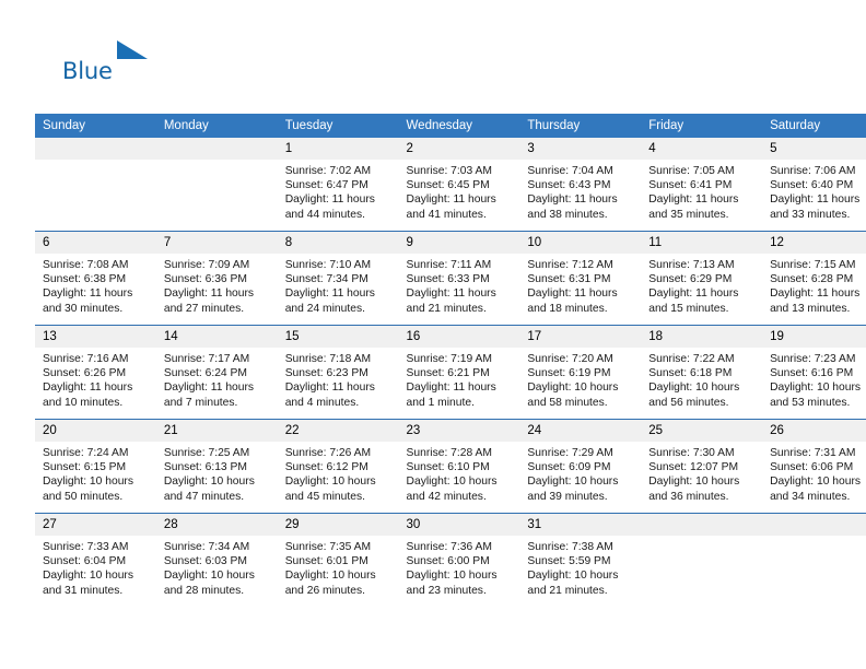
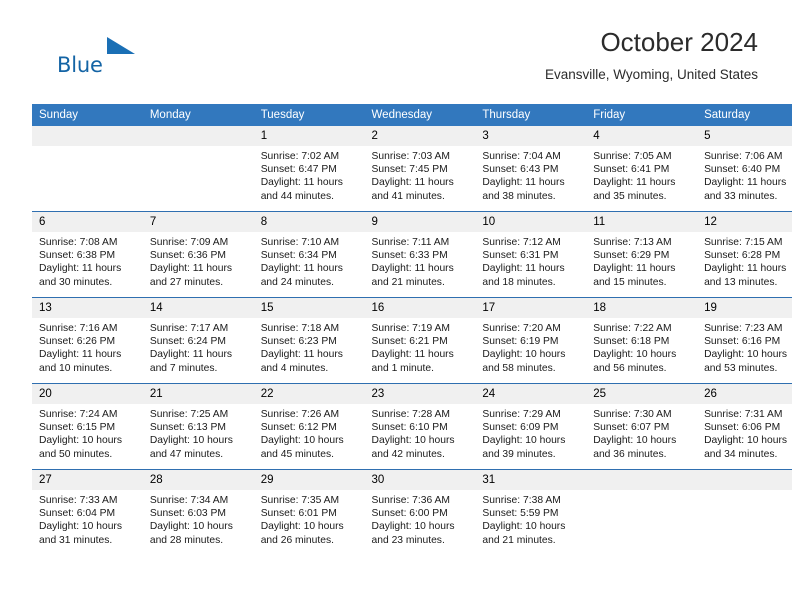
  Blue
+ October 2024
+ Evansville, Wyoming, United States
  Sunday	Monday	Tuesday	Wednesday	Thursday	Friday	Saturday
- 		1Sunrise: 7:02 AMSunset: 6:47 PMDaylight: 11 hoursand 44 minutes.	2Sunrise: 7:03 AMSunset: 6:45 PMDaylight: 11 hoursand 41 minutes.	3Sunrise: 7:04 AMSunset: 6:43 PMDaylight: 11 hoursand 38 minutes.	4Sunrise: 7:05 AMSunset: 6:41 PMDaylight: 11 hoursand 35 minutes.	5Sunrise: 7:06 AMSunset: 6:40 PMDaylight: 11 hoursand 33 minutes.
+ 		1Sunrise: 7:02 AMSunset: 6:47 PMDaylight: 11 hoursand 44 minutes.	2Sunrise: 7:03 AMSunset: 7:45 PMDaylight: 11 hoursand 41 minutes.	3Sunrise: 7:04 AMSunset: 6:43 PMDaylight: 11 hoursand 38 minutes.	4Sunrise: 7:05 AMSunset: 6:41 PMDaylight: 11 hoursand 35 minutes.	5Sunrise: 7:06 AMSunset: 6:40 PMDaylight: 11 hoursand 33 minutes.
- 6Sunrise: 7:08 AMSunset: 6:38 PMDaylight: 11 hoursand 30 minutes.	7Sunrise: 7:09 AMSunset: 6:36 PMDaylight: 11 hoursand 27 minutes.	8Sunrise: 7:10 AMSunset: 7:34 PMDaylight: 11 hoursand 24 minutes.	9Sunrise: 7:11 AMSunset: 6:33 PMDaylight: 11 hoursand 21 minutes.	10Sunrise: 7:12 AMSunset: 6:31 PMDaylight: 11 hoursand 18 minutes.	11Sunrise: 7:13 AMSunset: 6:29 PMDaylight: 11 hoursand 15 minutes.	12Sunrise: 7:15 AMSunset: 6:28 PMDaylight: 11 hoursand 13 minutes.
+ 6Sunrise: 7:08 AMSunset: 6:38 PMDaylight: 11 hoursand 30 minutes.	7Sunrise: 7:09 AMSunset: 6:36 PMDaylight: 11 hoursand 27 minutes.	8Sunrise: 7:10 AMSunset: 6:34 PMDaylight: 11 hoursand 24 minutes.	9Sunrise: 7:11 AMSunset: 6:33 PMDaylight: 11 hoursand 21 minutes.	10Sunrise: 7:12 AMSunset: 6:31 PMDaylight: 11 hoursand 18 minutes.	11Sunrise: 7:13 AMSunset: 6:29 PMDaylight: 11 hoursand 15 minutes.	12Sunrise: 7:15 AMSunset: 6:28 PMDaylight: 11 hoursand 13 minutes.
  13Sunrise: 7:16 AMSunset: 6:26 PMDaylight: 11 hoursand 10 minutes.	14Sunrise: 7:17 AMSunset: 6:24 PMDaylight: 11 hoursand 7 minutes.	15Sunrise: 7:18 AMSunset: 6:23 PMDaylight: 11 hoursand 4 minutes.	16Sunrise: 7:19 AMSunset: 6:21 PMDaylight: 11 hoursand 1 minute.	17Sunrise: 7:20 AMSunset: 6:19 PMDaylight: 10 hoursand 58 minutes.	18Sunrise: 7:22 AMSunset: 6:18 PMDaylight: 10 hoursand 56 minutes.	19Sunrise: 7:23 AMSunset: 6:16 PMDaylight: 10 hoursand 53 minutes.
- 20Sunrise: 7:24 AMSunset: 6:15 PMDaylight: 10 hoursand 50 minutes.	21Sunrise: 7:25 AMSunset: 6:13 PMDaylight: 10 hoursand 47 minutes.	22Sunrise: 7:26 AMSunset: 6:12 PMDaylight: 10 hoursand 45 minutes.	23Sunrise: 7:28 AMSunset: 6:10 PMDaylight: 10 hoursand 42 minutes.	24Sunrise: 7:29 AMSunset: 6:09 PMDaylight: 10 hoursand 39 minutes.	25Sunrise: 7:30 AMSunset: 12:07 PMDaylight: 10 hoursand 36 minutes.	26Sunrise: 7:31 AMSunset: 6:06 PMDaylight: 10 hoursand 34 minutes.
+ 20Sunrise: 7:24 AMSunset: 6:15 PMDaylight: 10 hoursand 50 minutes.	21Sunrise: 7:25 AMSunset: 6:13 PMDaylight: 10 hoursand 47 minutes.	22Sunrise: 7:26 AMSunset: 6:12 PMDaylight: 10 hoursand 45 minutes.	23Sunrise: 7:28 AMSunset: 6:10 PMDaylight: 10 hoursand 42 minutes.	24Sunrise: 7:29 AMSunset: 6:09 PMDaylight: 10 hoursand 39 minutes.	25Sunrise: 7:30 AMSunset: 6:07 PMDaylight: 10 hoursand 36 minutes.	26Sunrise: 7:31 AMSunset: 6:06 PMDaylight: 10 hoursand 34 minutes.
  27Sunrise: 7:33 AMSunset: 6:04 PMDaylight: 10 hoursand 31 minutes.	28Sunrise: 7:34 AMSunset: 6:03 PMDaylight: 10 hoursand 28 minutes.	29Sunrise: 7:35 AMSunset: 6:01 PMDaylight: 10 hoursand 26 minutes.	30Sunrise: 7:36 AMSunset: 6:00 PMDaylight: 10 hoursand 23 minutes.	31Sunrise: 7:38 AMSunset: 5:59 PMDaylight: 10 hoursand 21 minutes.
